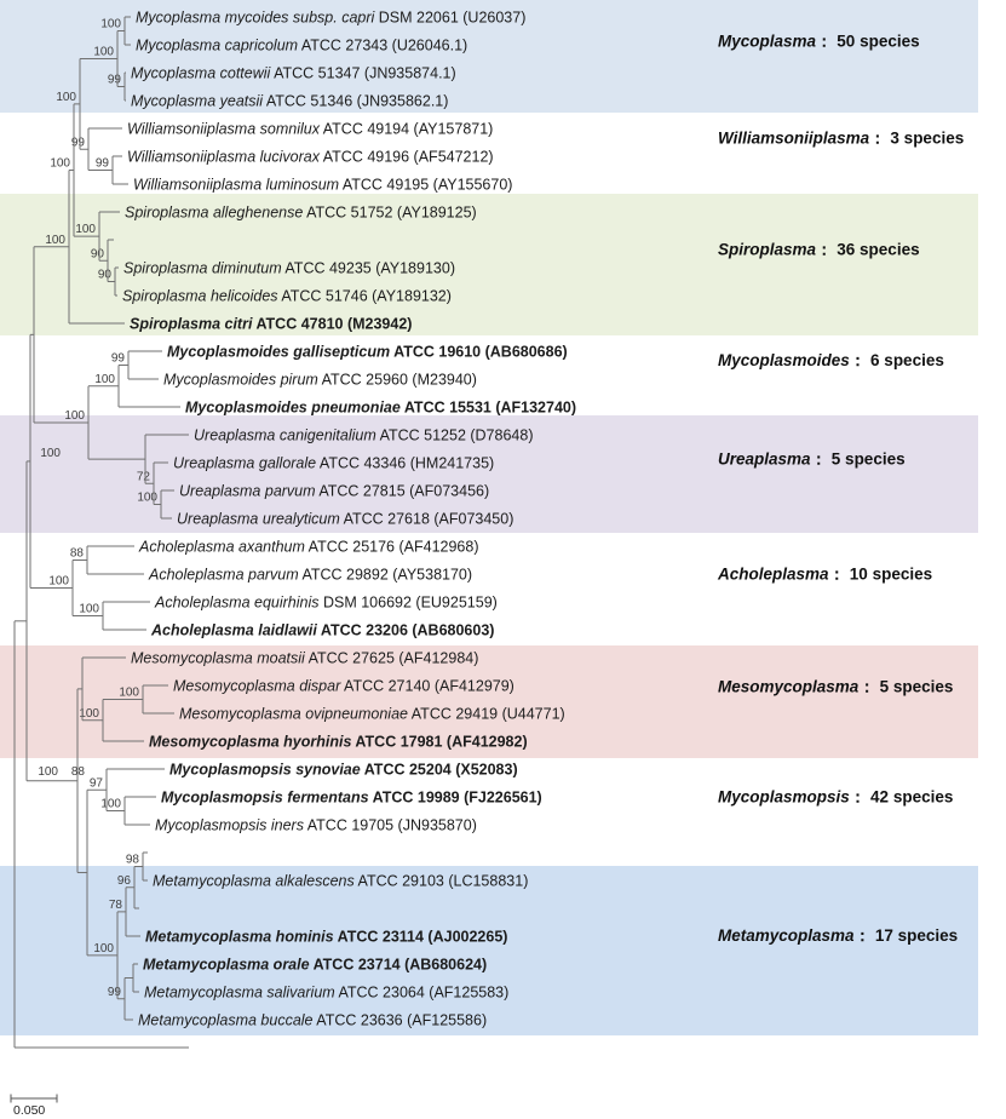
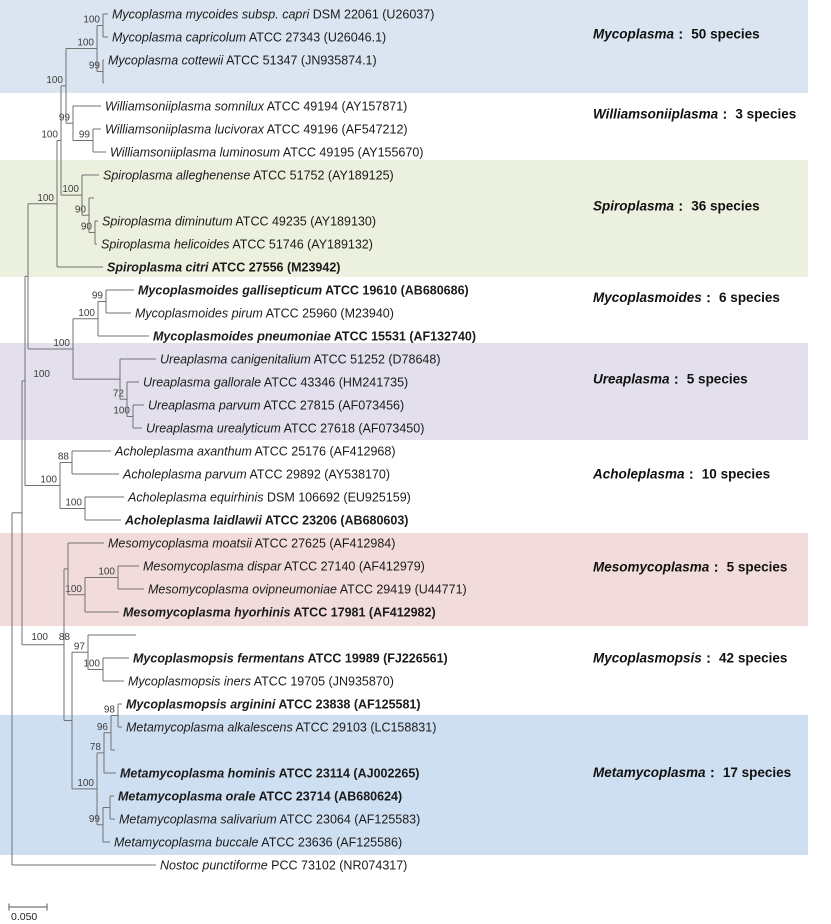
  100
  100
  99
  99
  100
  90
  100
  100
  100
  99
  100
  72
  100
  88
  100
  100
  100
  100
  100
  97
  98
  96
  78
  100
  88
  100
  Mycoplasma mycoides subsp. capri DSM 22061 (U26037)
  Mycoplasma capricolum ATCC 27343 (U26046.1)
  Mycoplasma cottewii ATCC 51347 (JN935874.1)
- Mycoplasma yeatsii ATCC 51346 (JN935862.1)
  Williamsoniiplasma somnilux ATCC 49194 (AY157871)
  Williamsoniiplasma lucivorax ATCC 49196 (AF547212)
  Williamsoniiplasma luminosum ATCC 49195 (AY155670)
  Spiroplasma alleghenense ATCC 51752 (AY189125)
  Spiroplasma diminutum ATCC 49235 (AY189130)
  Spiroplasma helicoides ATCC 51746 (AY189132)
- Spiroplasma citri ATCC 47810 (M23942)
+ Spiroplasma citri ATCC 27556 (M23942)
  Mycoplasmoides gallisepticum ATCC 19610 (AB680686)
  Mycoplasmoides pirum ATCC 25960 (M23940)
  Mycoplasmoides pneumoniae ATCC 15531 (AF132740)
  Ureaplasma canigenitalium ATCC 51252 (D78648)
  Ureaplasma gallorale ATCC 43346 (HM241735)
  Ureaplasma parvum ATCC 27815 (AF073456)
  Ureaplasma urealyticum ATCC 27618 (AF073450)
  Acholeplasma axanthum ATCC 25176 (AF412968)
  Acholeplasma parvum ATCC 29892 (AY538170)
  Acholeplasma equirhinis DSM 106692 (EU925159)
  Acholeplasma laidlawii ATCC 23206 (AB680603)
  Mesomycoplasma moatsii ATCC 27625 (AF412984)
  Mesomycoplasma dispar ATCC 27140 (AF412979)
  Mesomycoplasma ovipneumoniae ATCC 29419 (U44771)
  Mesomycoplasma hyorhinis ATCC 17981 (AF412982)
- Mycoplasmopsis synoviae ATCC 25204 (X52083)
  Mycoplasmopsis fermentans ATCC 19989 (FJ226561)
  Mycoplasmopsis iners ATCC 19705 (JN935870)
+ Mycoplasmopsis arginini ATCC 23838 (AF125581)
  Metamycoplasma alkalescens ATCC 29103 (LC158831)
  Metamycoplasma hominis ATCC 23114 (AJ002265)
  Metamycoplasma orale ATCC 23714 (AB680624)
  Metamycoplasma salivarium ATCC 23064 (AF125583)
  Metamycoplasma buccale ATCC 23636 (AF125586)
+ Nostoc punctiforme PCC 73102 (NR074317)
  Mycoplasma： 50 species
  Williamsoniiplasma： 3 species
  Spiroplasma： 36 species
  Mycoplasmoides： 6 species
  Ureaplasma： 5 species
  Acholeplasma： 10 species
  Mesomycoplasma： 5 species
  Mycoplasmopsis： 42 species
  Metamycoplasma： 17 species
  0.050
